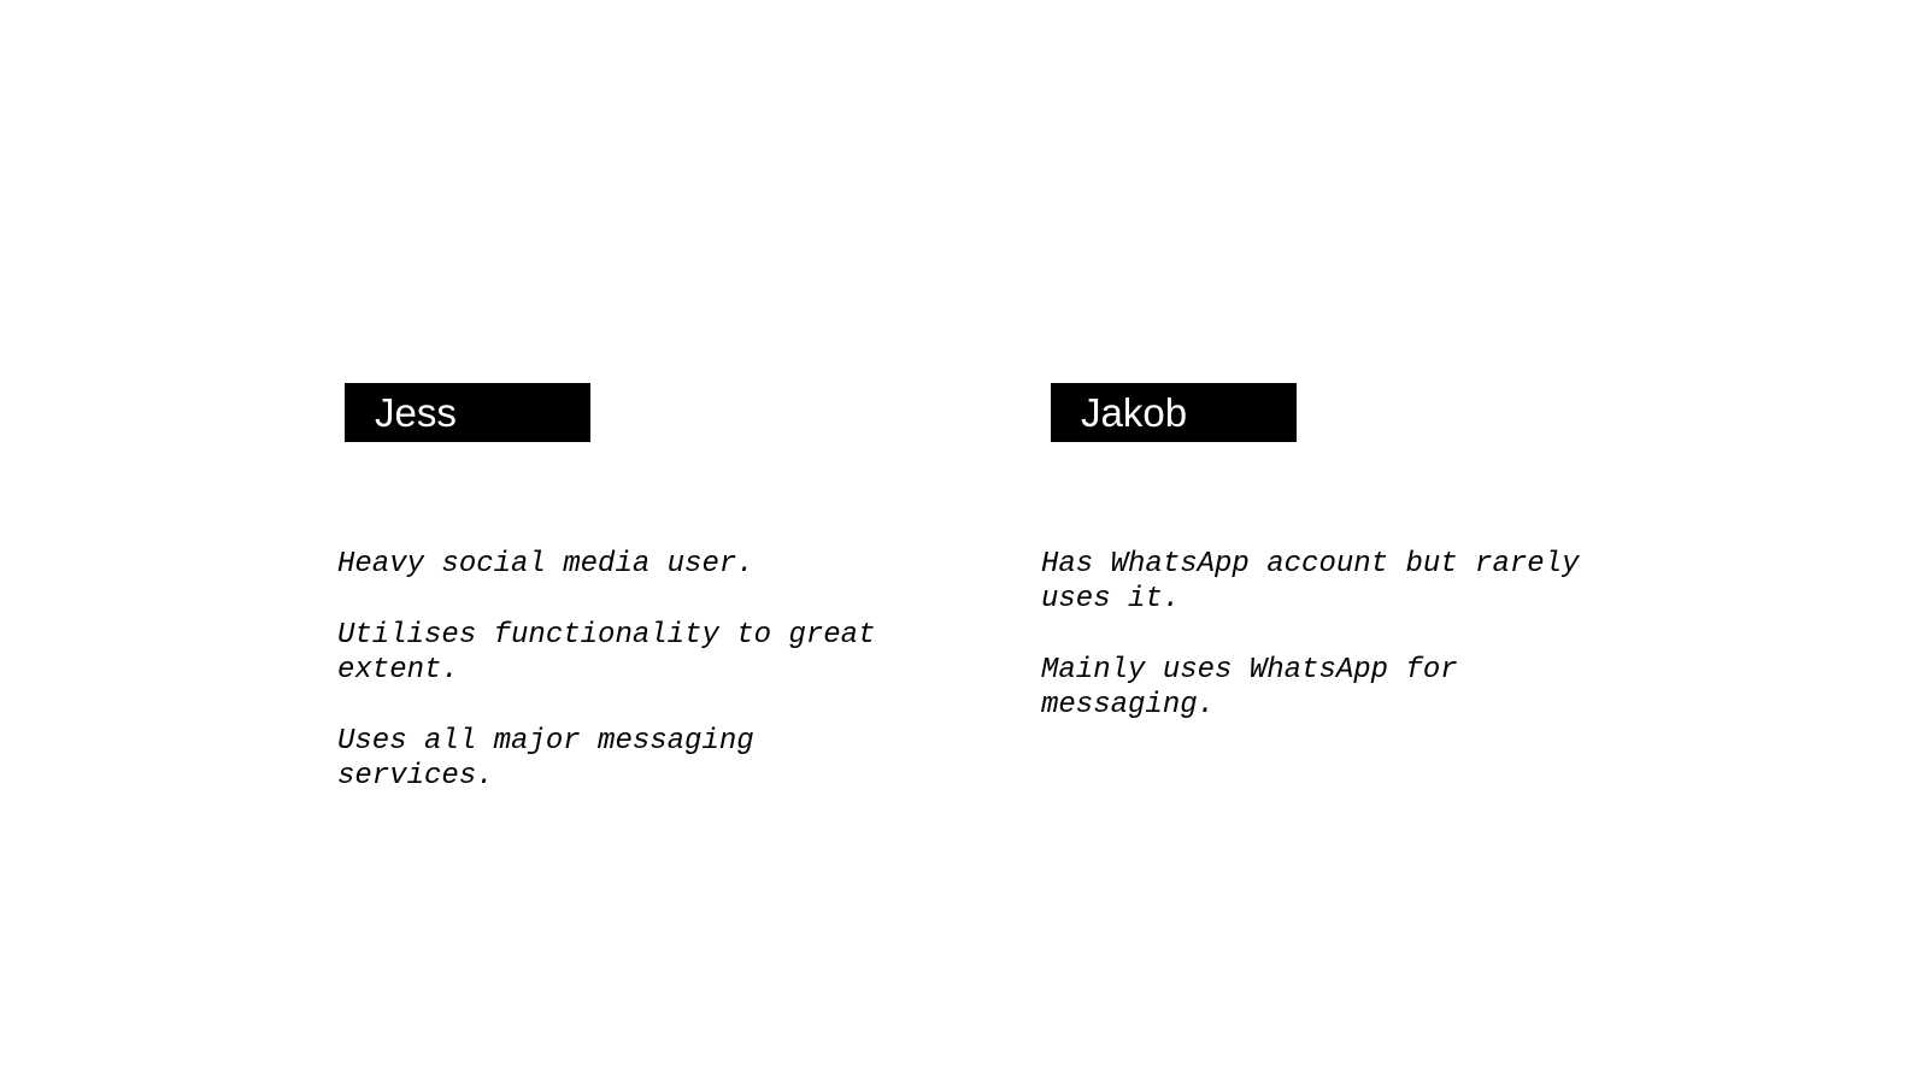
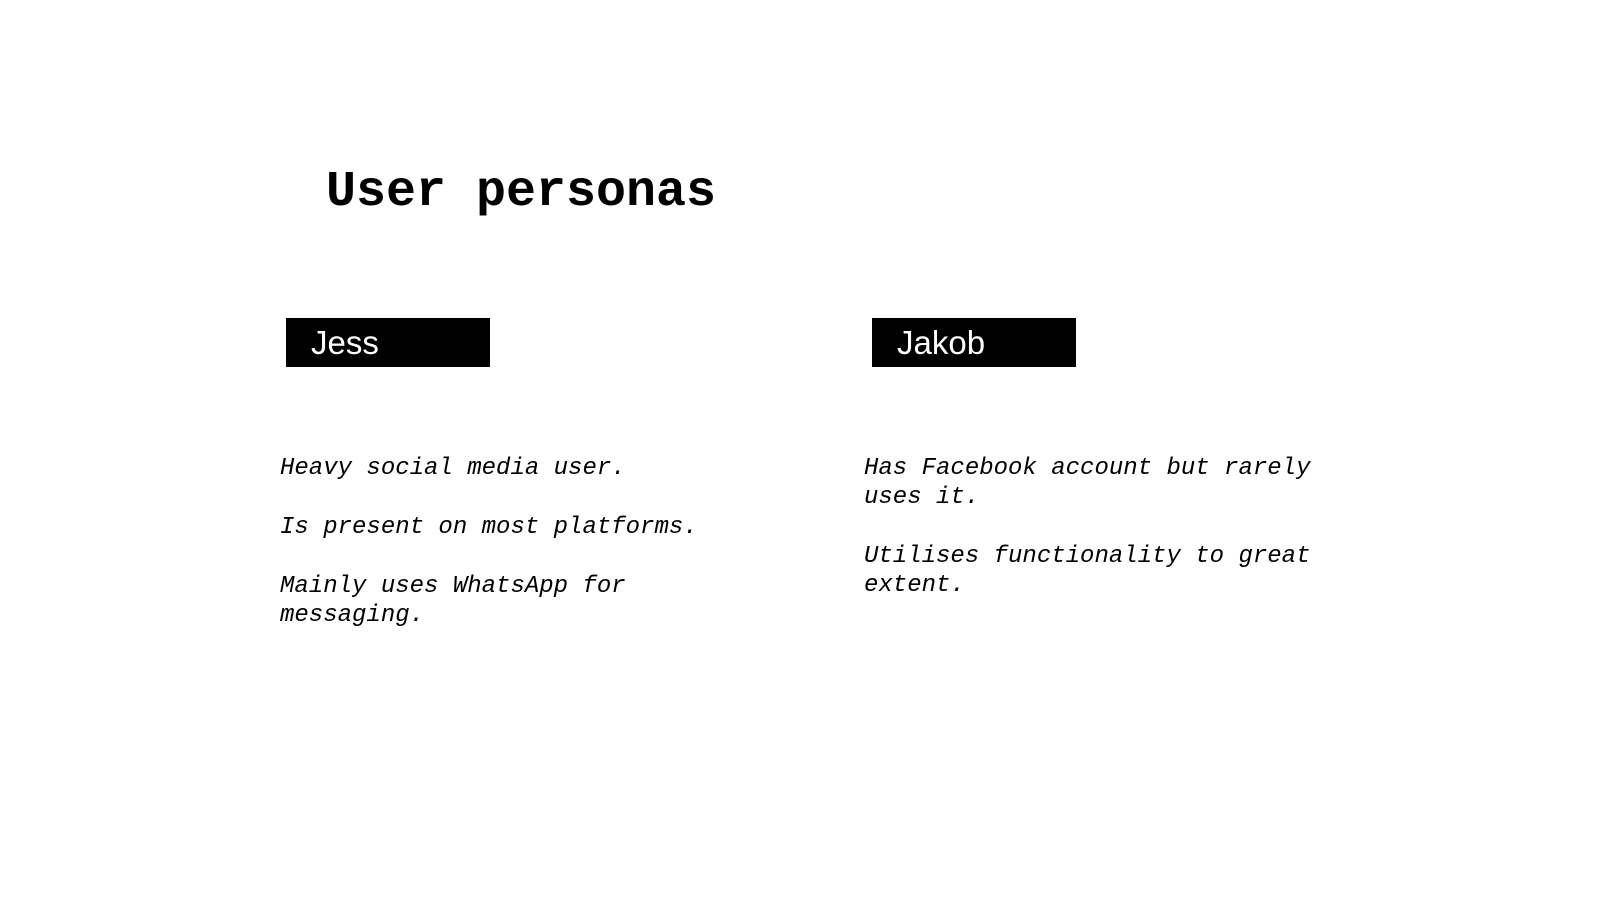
+ User personas
  Jess
  Heavy social media user.
+ Is present on most platforms.
- Utilises functionality to great extent.
+ Mainly uses WhatsApp for messaging.
- Uses all major messaging services.
  Jakob
- Has WhatsApp account but rarely uses it.
+ Has Facebook account but rarely uses it.
- Mainly uses WhatsApp for messaging.
+ Utilises functionality to great extent.
